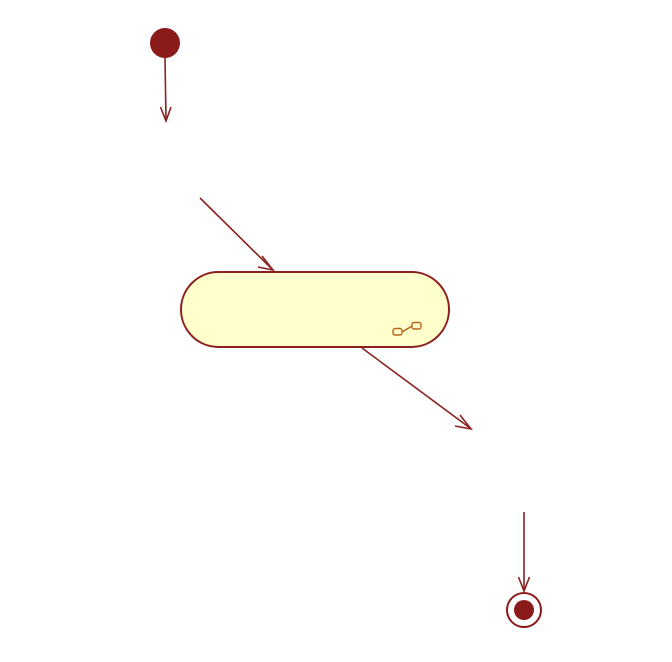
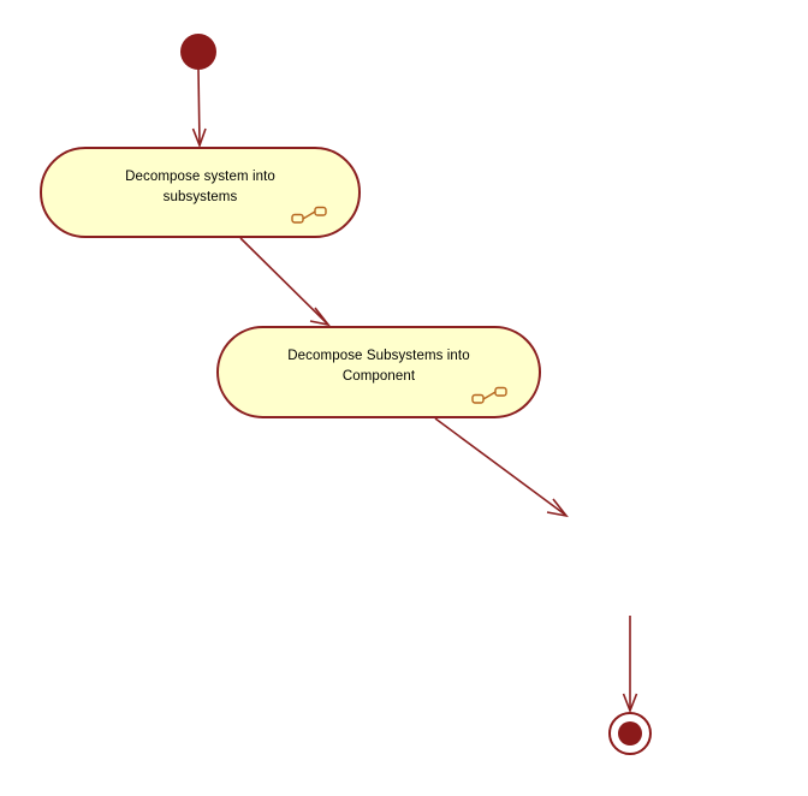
+ Decompose system into
+ subsystems
+ Decompose Subsystems into
+ Component
